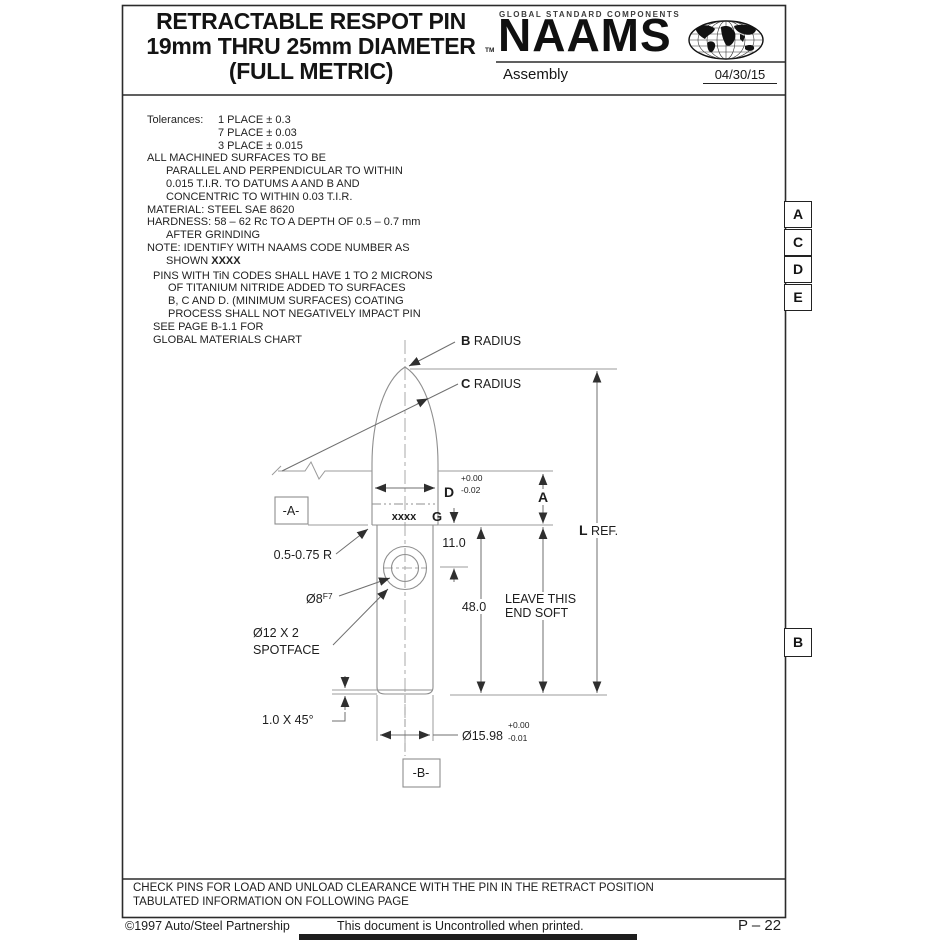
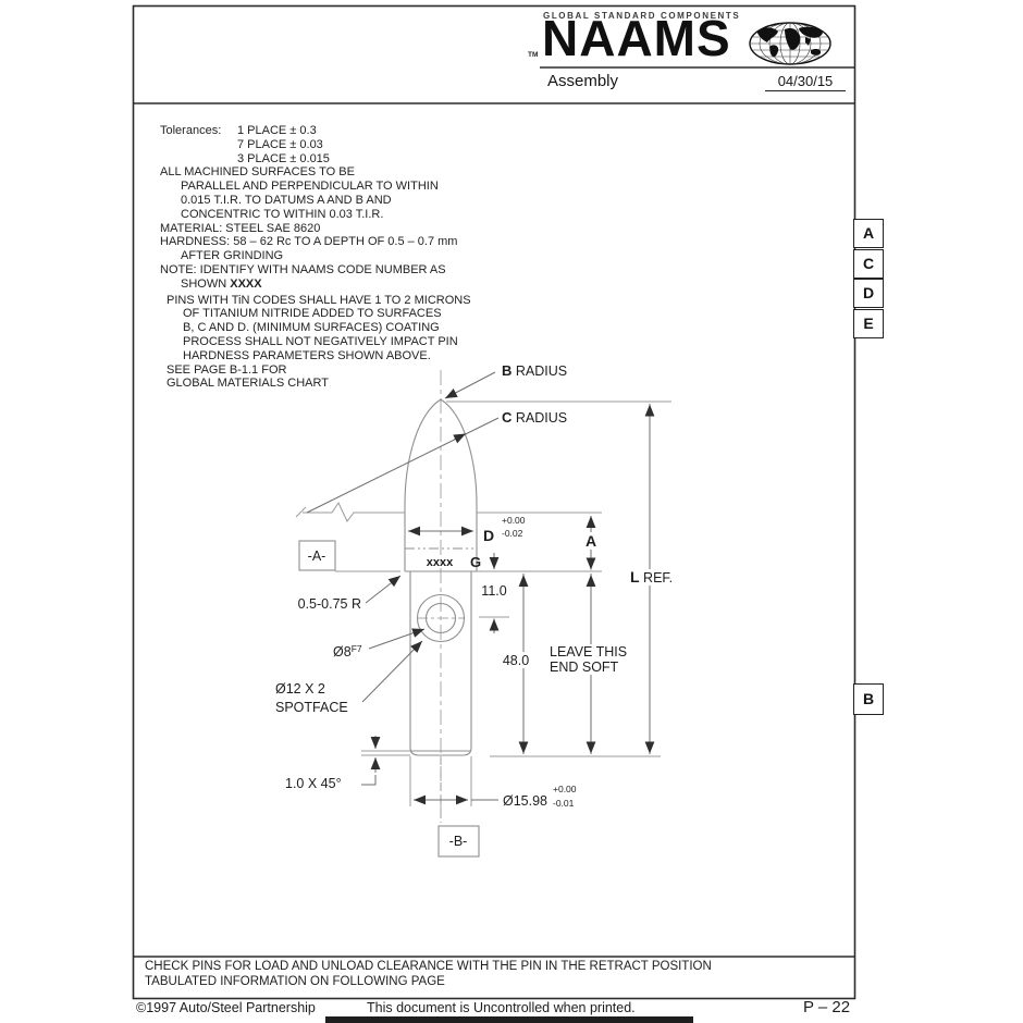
  B RADIUS
  C RADIUS
  D
  +0.00
  -0.02
  A
  G
  xxxx
  -A-
  -B-
  0.5-0.75 R
  Ø8F7
  Ø12 X 2
  SPOTFACE
  11.0
  48.0
  LEAVE THIS
  END SOFT
  L REF.
  1.0 X 45°
  Ø15.98
  +0.00
  -0.01
- RETRACTABLE RESPOT PIN
- 19mm THRU 25mm DIAMETER
- (FULL METRIC)
  GLOBAL STANDARD COMPONENTS
  NAAMS
  Assembly
  04/30/15
  Tolerances:
  1 PLACE ± 0.3
  7 PLACE ± 0.03
  3 PLACE ± 0.015
  ALL MACHINED SURFACES TO BE
  PARALLEL AND PERPENDICULAR TO WITHIN
  0.015 T.I.R. TO DATUMS A AND B AND
  CONCENTRIC TO WITHIN 0.03 T.I.R.
  MATERIAL: STEEL SAE 8620
  HARDNESS: 58 – 62 Rc TO A DEPTH OF 0.5 – 0.7 mm
  AFTER GRINDING
  NOTE: IDENTIFY WITH NAAMS CODE NUMBER AS
  SHOWN XXXX
  PINS WITH TiN CODES SHALL HAVE 1 TO 2 MICRONS
  OF TITANIUM NITRIDE ADDED TO SURFACES
  B, C AND D. (MINIMUM SURFACES) COATING
  PROCESS SHALL NOT NEGATIVELY IMPACT PIN
+ HARDNESS PARAMETERS SHOWN ABOVE.
  SEE PAGE B-1.1 FOR
  GLOBAL MATERIALS CHART
  A
  C
  D
  E
  B
  CHECK PINS FOR LOAD AND UNLOAD CLEARANCE WITH THE PIN IN THE RETRACT POSITION
  TABULATED INFORMATION ON FOLLOWING PAGE
  ©1997 Auto/Steel Partnership
  This document is Uncontrolled when printed.
  P – 22
